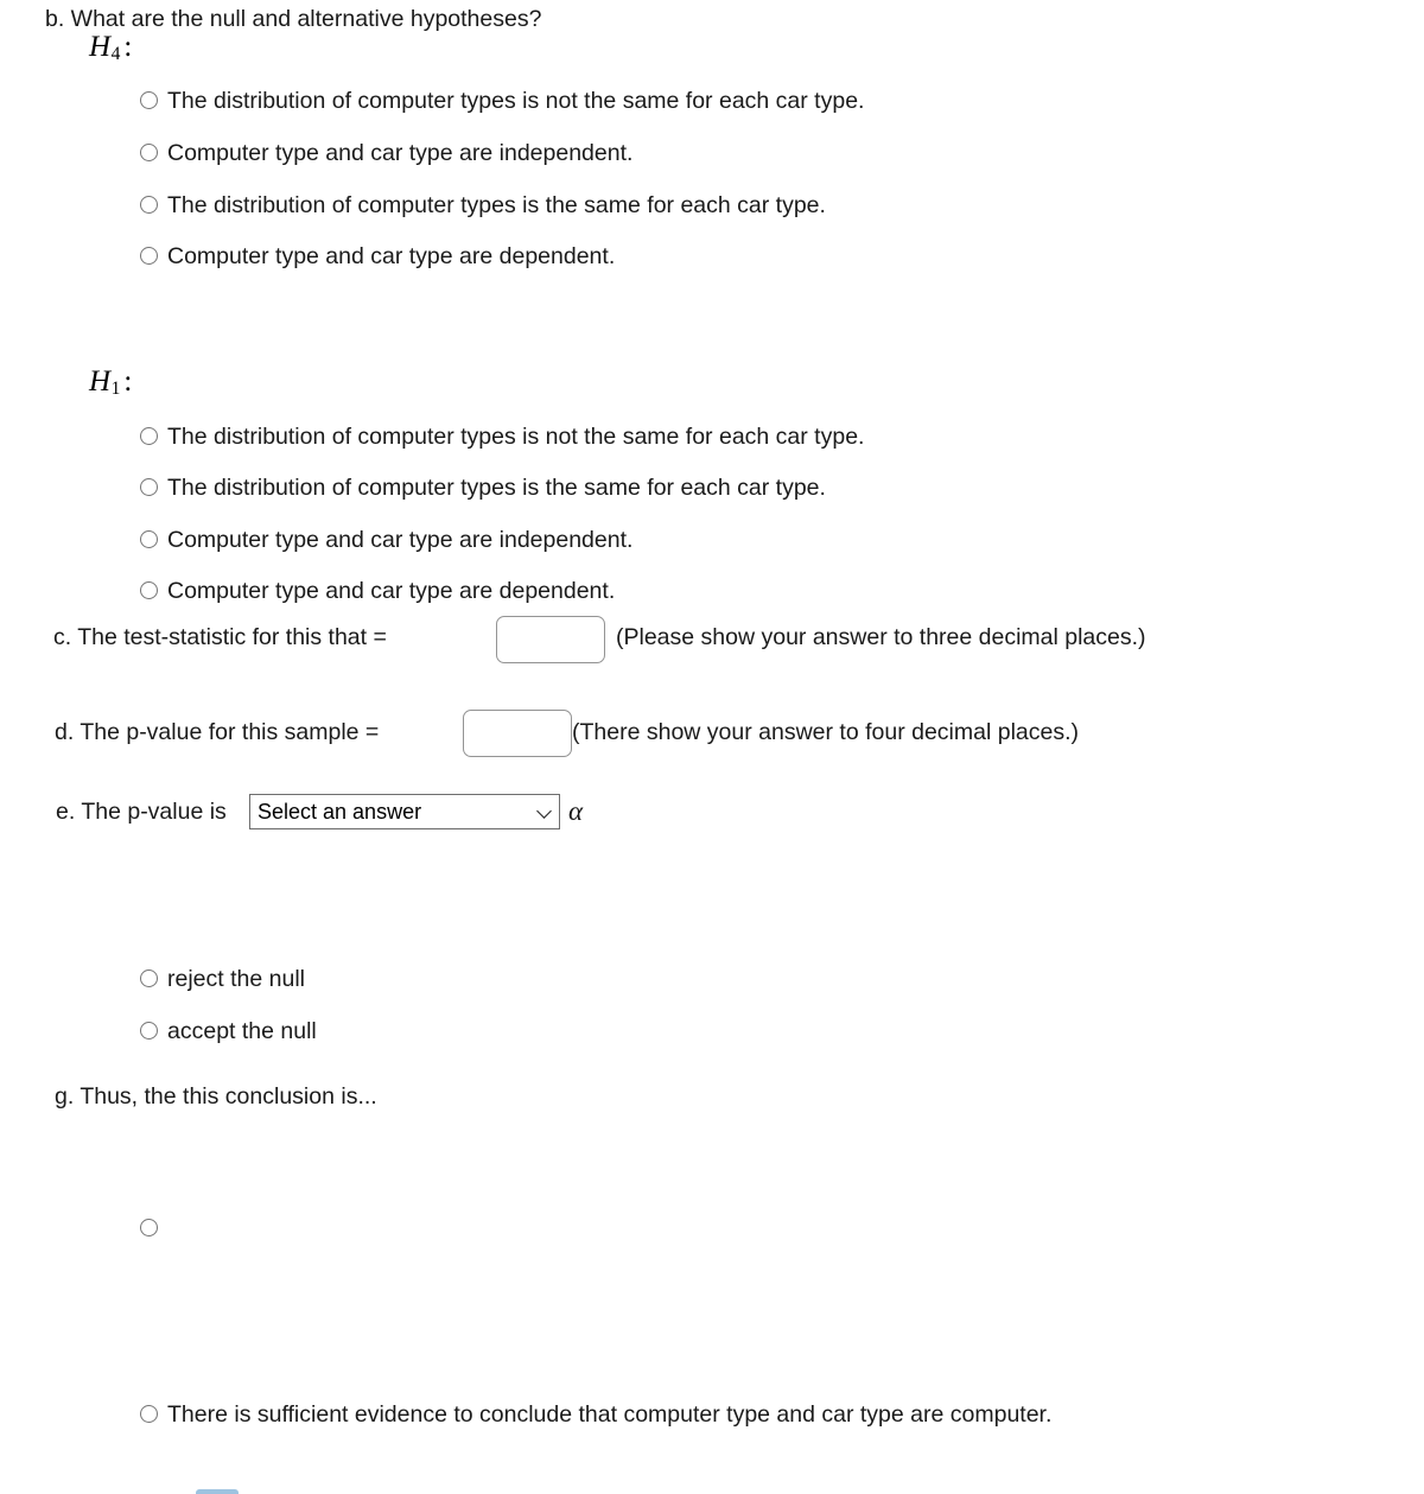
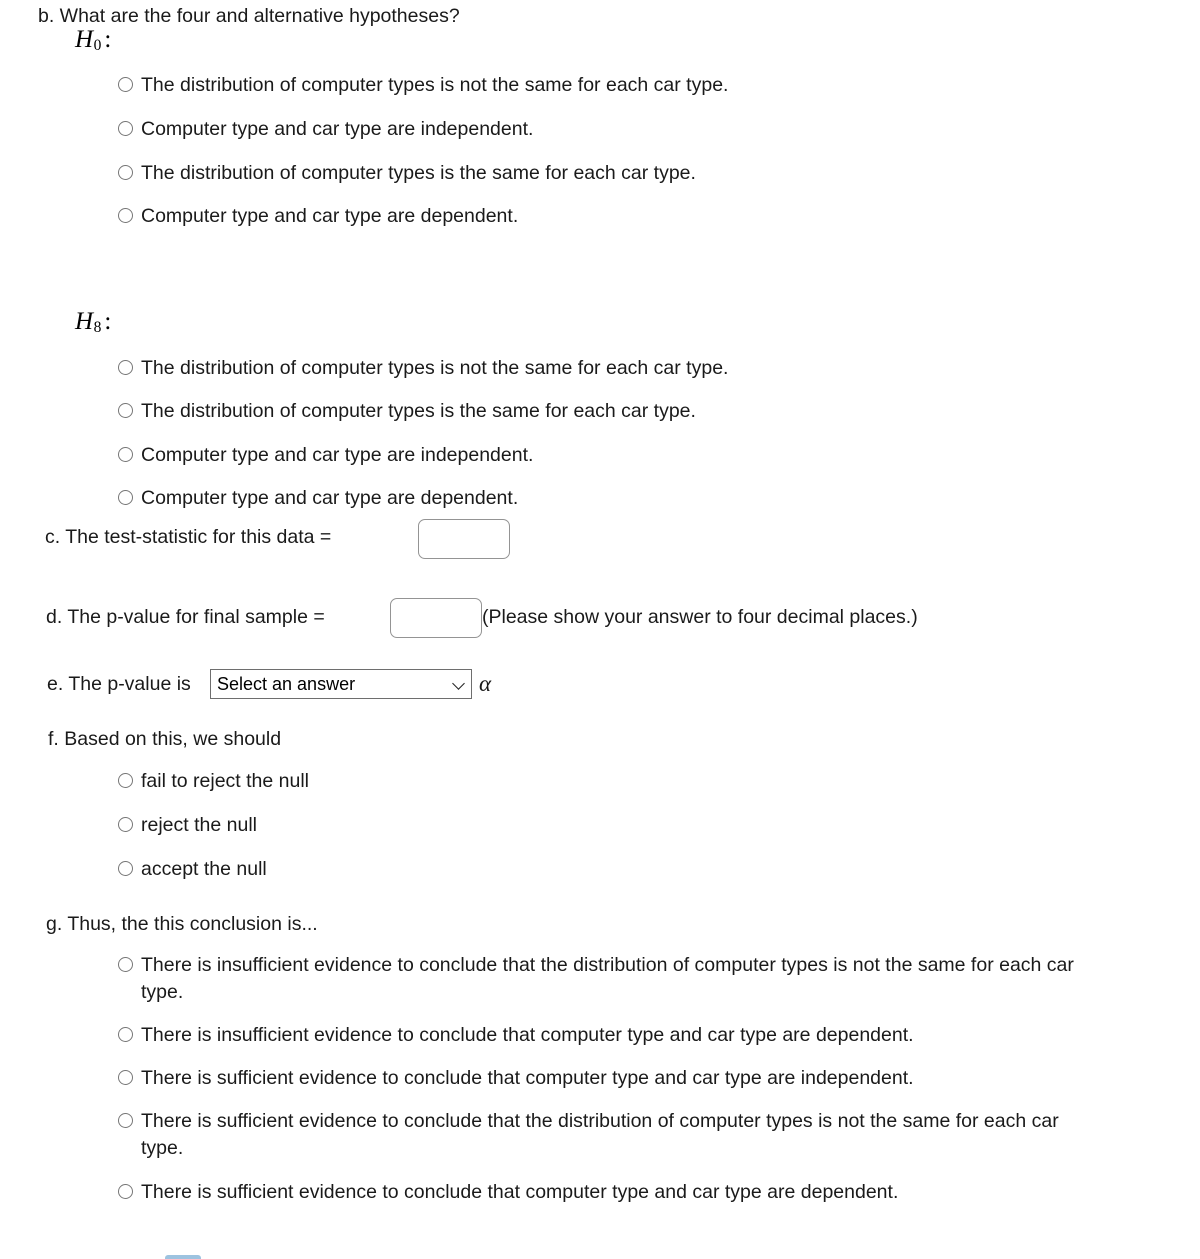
- b. What are the null and alternative hypotheses?
+ b. What are the four and alternative hypotheses?
- H4 :
+ H0 :
  The distribution of computer types is not the same for each car type.
  Computer type and car type are independent.
  The distribution of computer types is the same for each car type.
  Computer type and car type are dependent.
- H1 :
+ H8 :
  The distribution of computer types is not the same for each car type.
  The distribution of computer types is the same for each car type.
  Computer type and car type are independent.
  Computer type and car type are dependent.
- c. The test-statistic for this that =
+ c. The test-statistic for this data =
- (Please show your answer to three decimal places.)
- d. The p-value for this sample =
+ d. The p-value for final sample =
- (There show your answer to four decimal places.)
+ (Please show your answer to four decimal places.)
  e. The p-value is
  Select an answer
  α
+ f. Based on this, we should
+ fail to reject the null
  reject the null
  accept the null
  g. Thus, the this conclusion is...
+ There is insufficient evidence to conclude that the distribution of computer types is not the same for each car type.
+ There is insufficient evidence to conclude that computer type and car type are dependent.
+ There is sufficient evidence to conclude that computer type and car type are independent.
+ There is sufficient evidence to conclude that the distribution of computer types is not the same for each car type.
- There is sufficient evidence to conclude that computer type and car type are computer.
+ There is sufficient evidence to conclude that computer type and car type are dependent.
